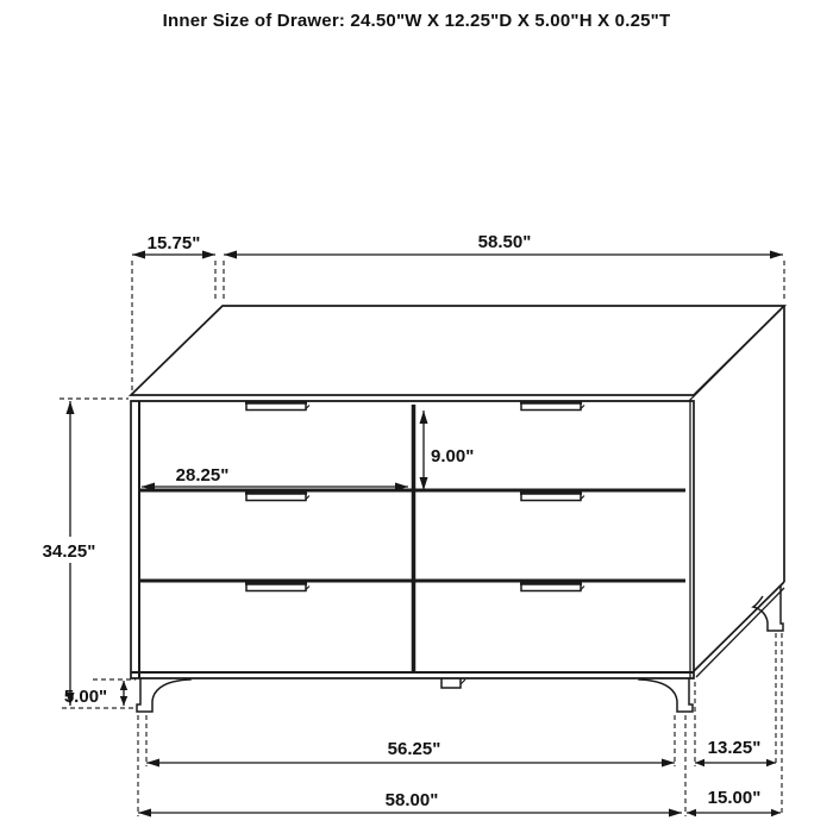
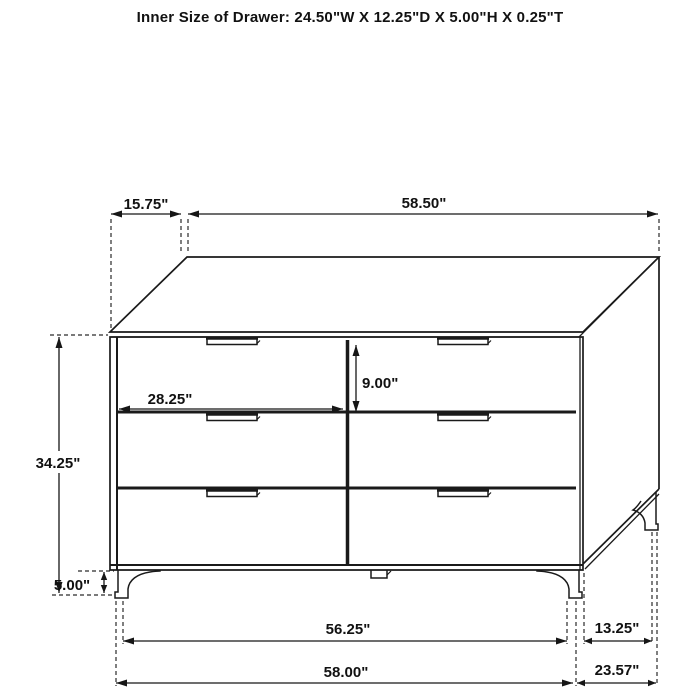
  Inner Size of Drawer: 24.50"W X 12.25"D X 5.00"H X 0.25"T
  15.75"
  58.50"
  34.25"
  5.00"
  28.25"
  9.00"
  56.25"
  58.00"
  13.25"
- 15.00"
+ 23.57"
